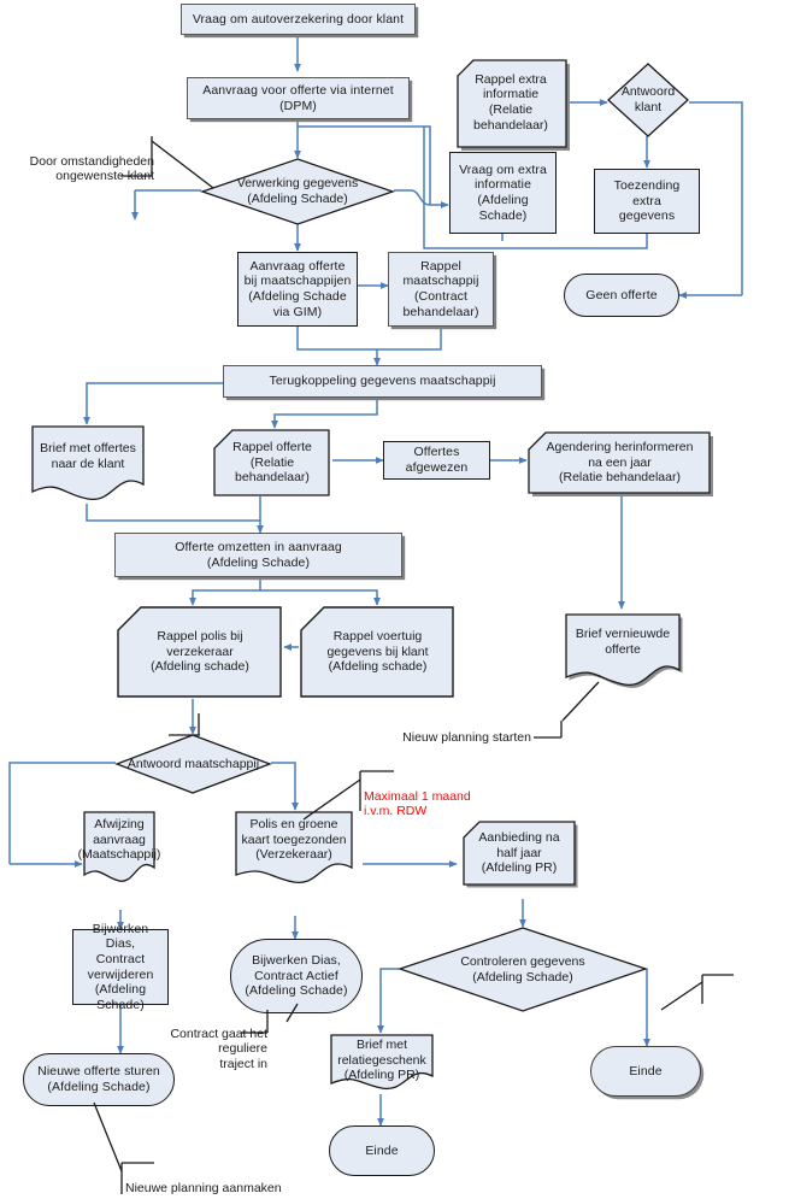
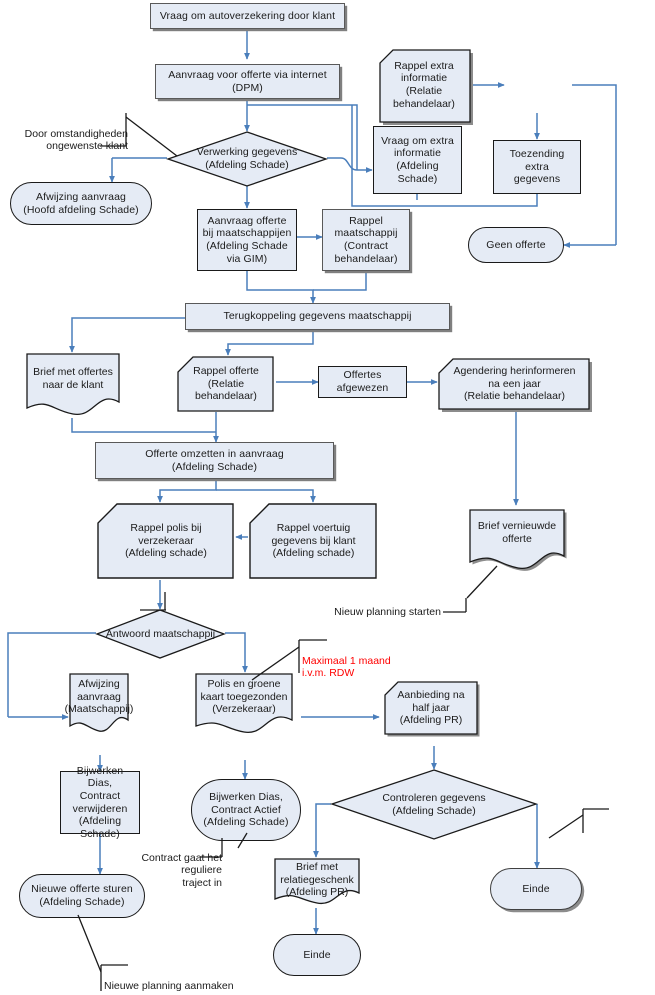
  Vraag om autoverzekering door klant
  Aanvraag voor offerte via internet
  (DPM)
  Verwerking gegevens
  (Afdeling Schade)
+ Afwijzing aanvraag
+ (Hoofd afdeling Schade)
  Rappel extra
  informatie
  (Relatie
  behandelaar)
- Antwoord
- klant
  Vraag om extra
  informatie
  (Afdeling Schade)
  Toezending extra
  gegevens
  Geen offerte
  Aanvraag offerte
  bij maatschappijen
  (Afdeling Schade
  via GIM)
  Rappel
  maatschappij
  (Contract
  behandelaar)
  Terugkoppeling gegevens maatschappij
  Brief met offertes
  naar de klant
  Rappel offerte
  (Relatie
  behandelaar)
  Offertes
  afgewezen
  Agendering herinformeren
  na een jaar
  (Relatie behandelaar)
  Offerte omzetten in aanvraag
  (Afdeling Schade)
  Rappel polis bij
  verzekeraar
  (Afdeling schade)
  Rappel voertuig
  gegevens bij klant
  (Afdeling schade)
  Brief vernieuwde
  offerte
  Antwoord maatschappij
  Afwijzing
  aanvraag
  Maatschappij
  Polis en groene
  kaart toegezonden
  (Verzekeraar)
  Aanbieding na
  half jaar
  (Afdeling PR)
  Bijwerken Dias,
  Contract
  verwijderen
  (Afdeling Schade)
  Bijwerken Dias,
  Contract Actief
  (Afdeling Schade)
  Controleren gegevens
  (Afdeling Schade)
  Brief met
  relatiegeschenk
  (Afdeling PR)
  Einde
  Nieuwe offerte sturen
  (Afdeling Schade)
  Einde
  Door omstandigheden
  ongewenste klant
  Nieuw planning starten
  Maximaal 1 maand
  i.v.m. RDW
  Contract gaat het reguliere
  traject in
  Nieuwe planning aanmaken
